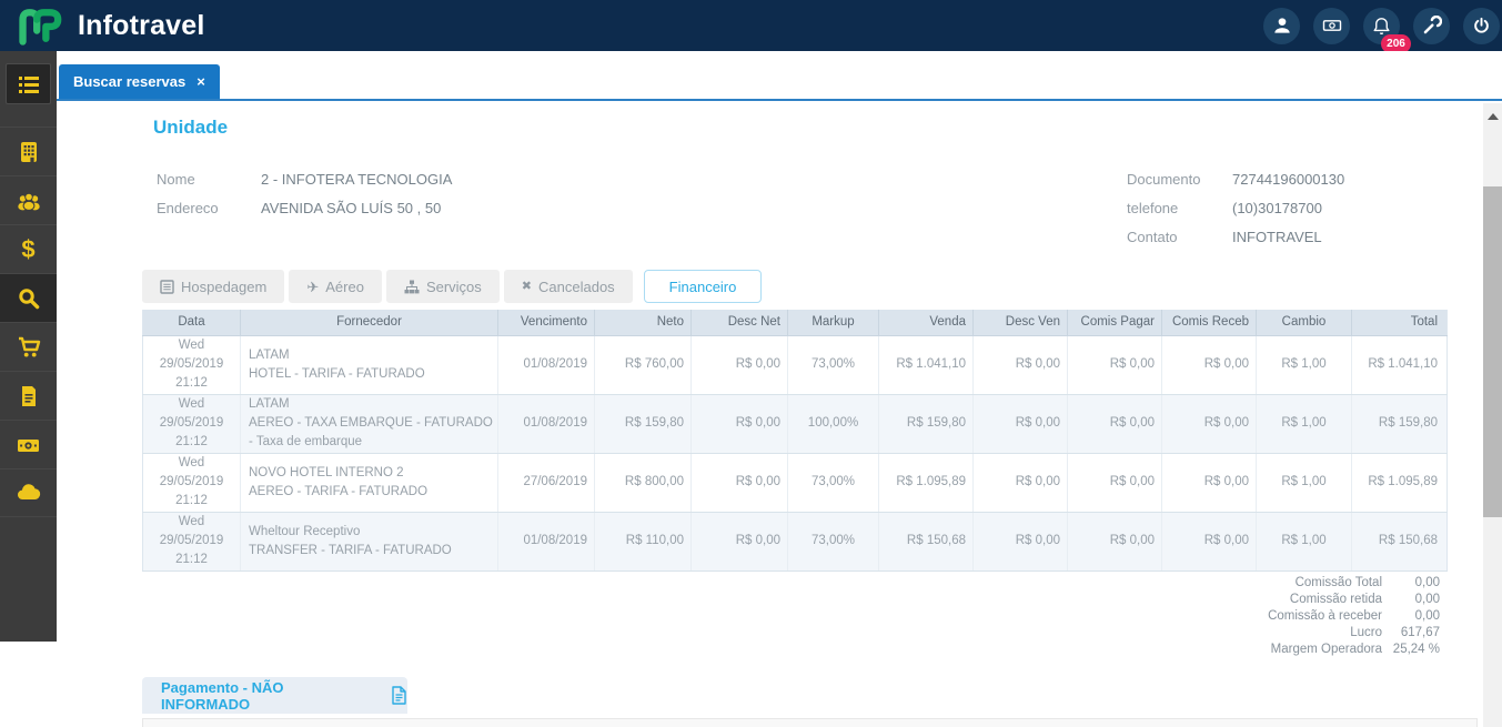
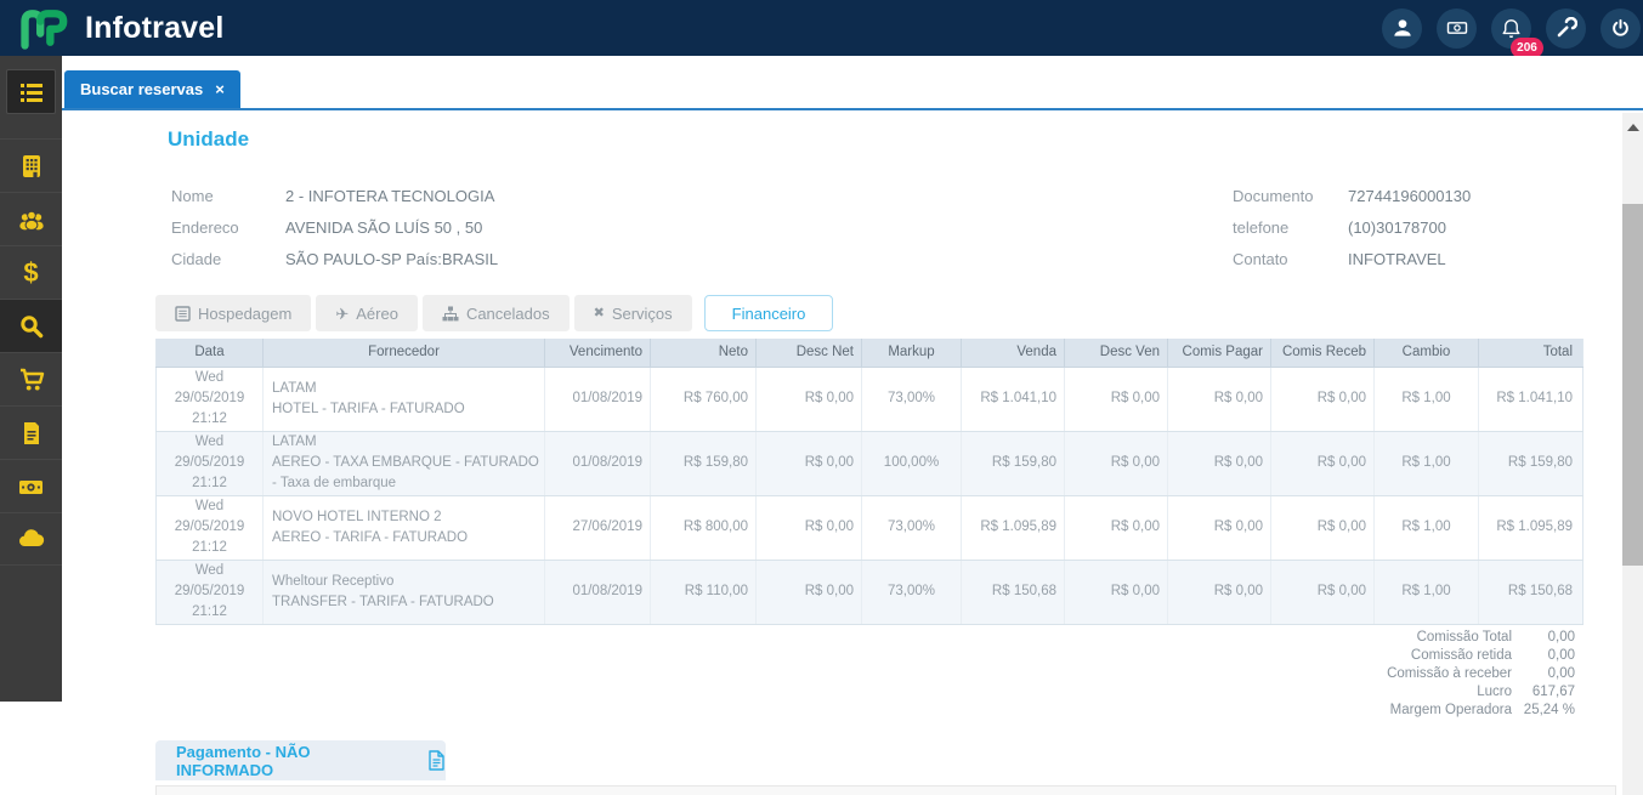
  Infotravel
  206
  $
  Buscar reservas
  ×
  Unidade
  Nome
  2 - INFOTERA TECNOLOGIA
  Endereco
  AVENIDA SÃO LUÍS 50 , 50
+ Cidade
+ SÃO PAULO-SP País:BRASIL
  Documento
  72744196000130
  telefone
  (10)30178700
  Contato
  INFOTRAVEL
  Hospedagem
  ✈
  Aéreo
- Serviços
+ Cancelados
  ✖
- Cancelados
+ Serviços
  Financeiro
  Data	Fornecedor	Vencimento	Neto	Desc Net	Markup	Venda	Desc Ven	Comis Pagar	Comis Receb	Cambio	Total
  Wed29/05/201921:12	LATAMHOTEL - TARIFA - FATURADO	01/08/2019	R$ 760,00	R$ 0,00	73,00%	R$ 1.041,10	R$ 0,00	R$ 0,00	R$ 0,00	R$ 1,00	R$ 1.041,10
  Wed29/05/201921:12	LATAMAEREO - TAXA EMBARQUE - FATURADO - Taxa de embarque	01/08/2019	R$ 159,80	R$ 0,00	100,00%	R$ 159,80	R$ 0,00	R$ 0,00	R$ 0,00	R$ 1,00	R$ 159,80
  Wed29/05/201921:12	NOVO HOTEL INTERNO 2AEREO - TARIFA - FATURADO	27/06/2019	R$ 800,00	R$ 0,00	73,00%	R$ 1.095,89	R$ 0,00	R$ 0,00	R$ 0,00	R$ 1,00	R$ 1.095,89
  Wed29/05/201921:12	Wheltour ReceptivoTRANSFER - TARIFA - FATURADO	01/08/2019	R$ 110,00	R$ 0,00	73,00%	R$ 150,68	R$ 0,00	R$ 0,00	R$ 0,00	R$ 1,00	R$ 150,68
  Comissão Total
  0,00
  Comissão retida
  0,00
  Comissão à receber
  0,00
  Lucro
  617,67
  Margem Operadora
  25,24 %
  Pagamento - NÃO INFORMADO
